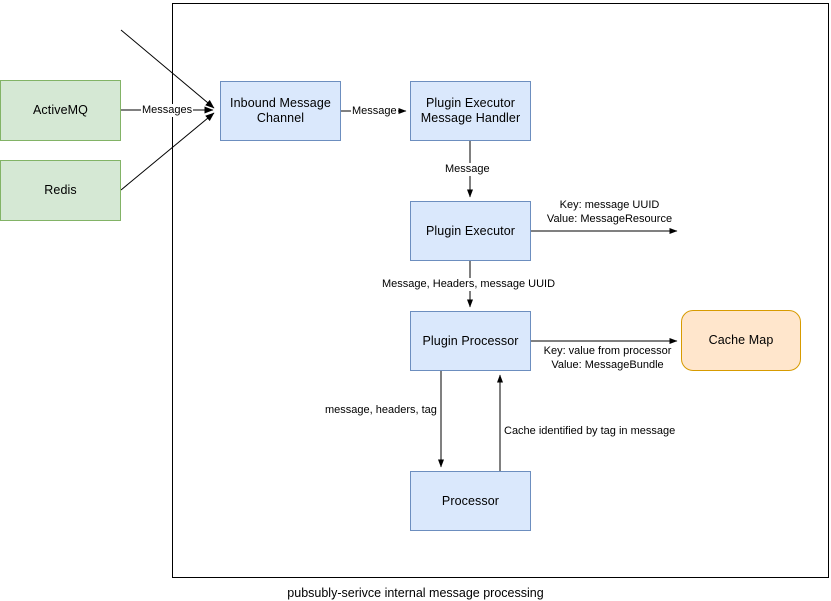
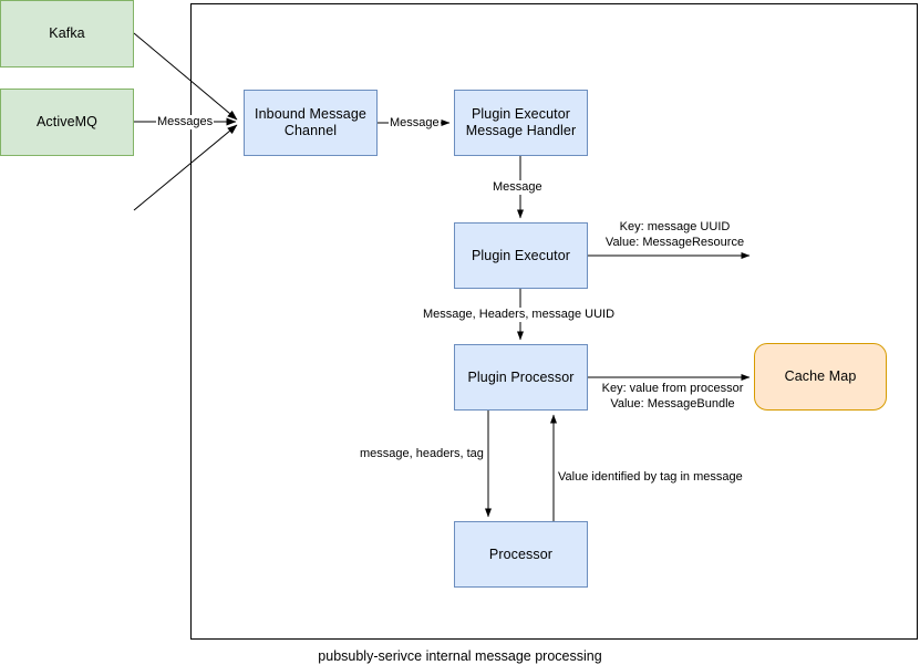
+ Kafka
  ActiveMQ
- Redis
  Inbound Message Channel
  Plugin Executor Message Handler
  Plugin Executor
  Plugin Processor
  Processor
  Cache Map
  Messages
  Message
  Message
  Key: message UUID
  Value: MessageResource
  Message, Headers, message UUID
  Key: value from processor
  Value: MessageBundle
  message, headers, tag
- Cache identified by tag in message
+ Value identified by tag in message
  pubsubly-serivce internal message processing
